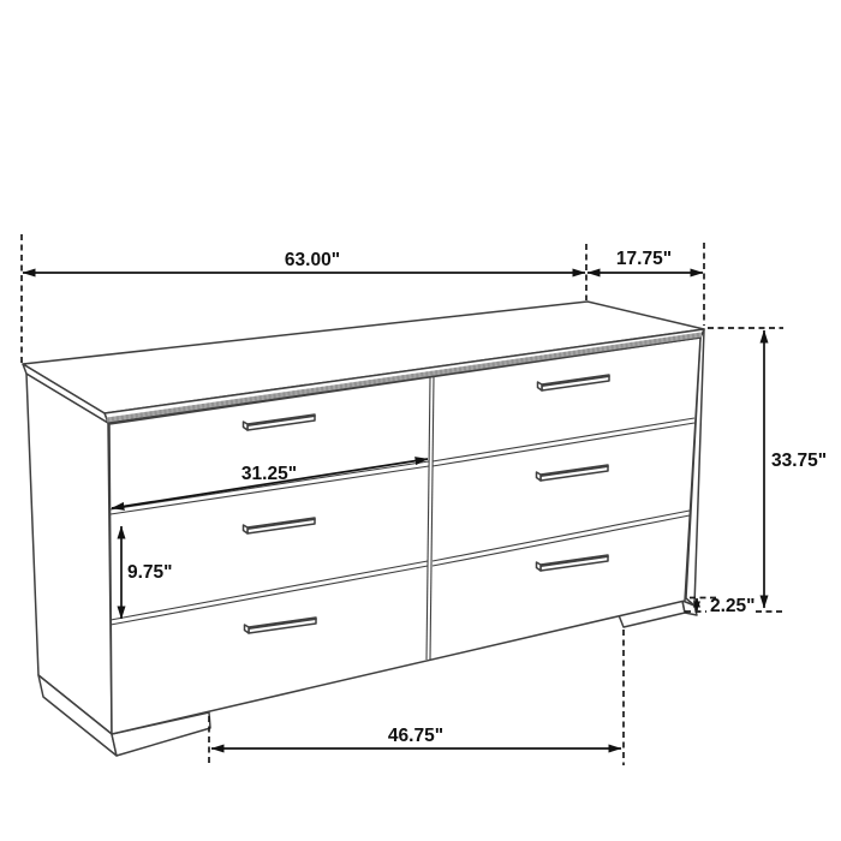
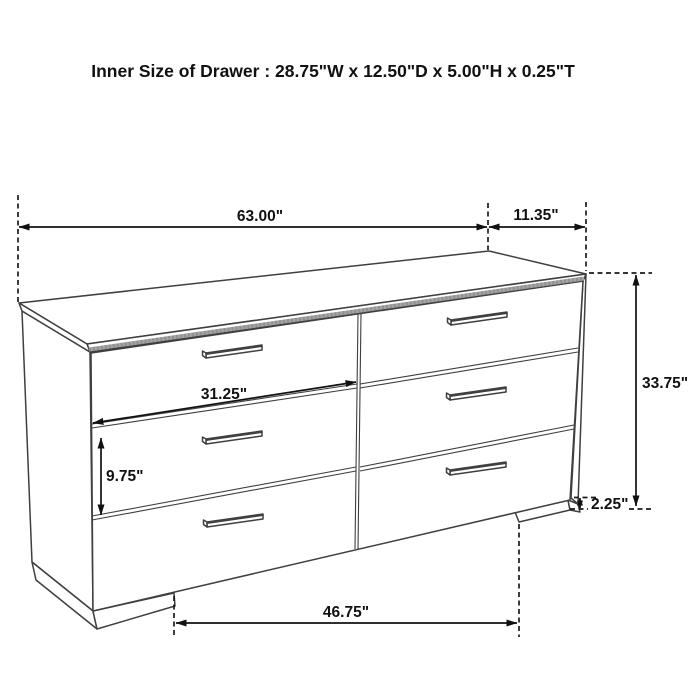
+ Inner Size of Drawer : 28.75"W x 12.50"D x 5.00"H x 0.25"T
  63.00"
- 17.75"
+ 11.35"
  33.75"
  2.25"
  31.25"
  9.75"
  46.75"
